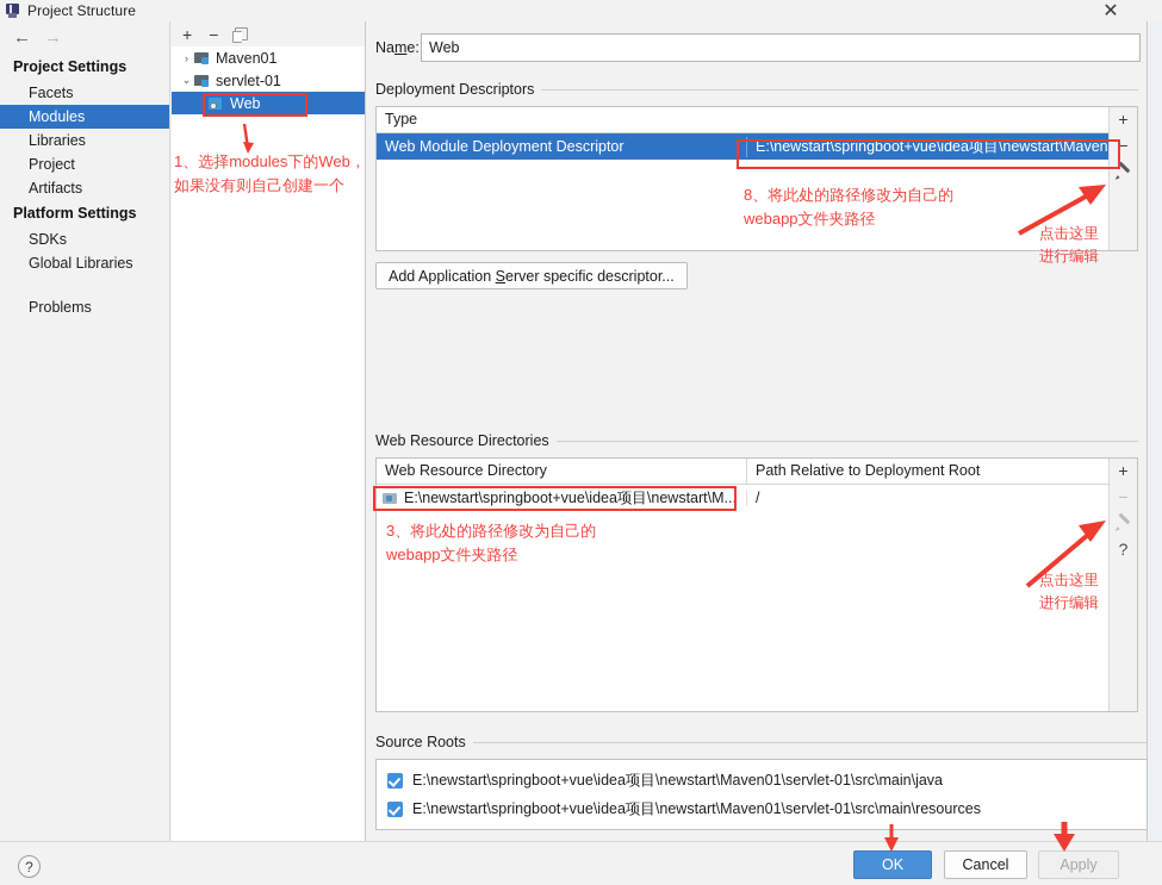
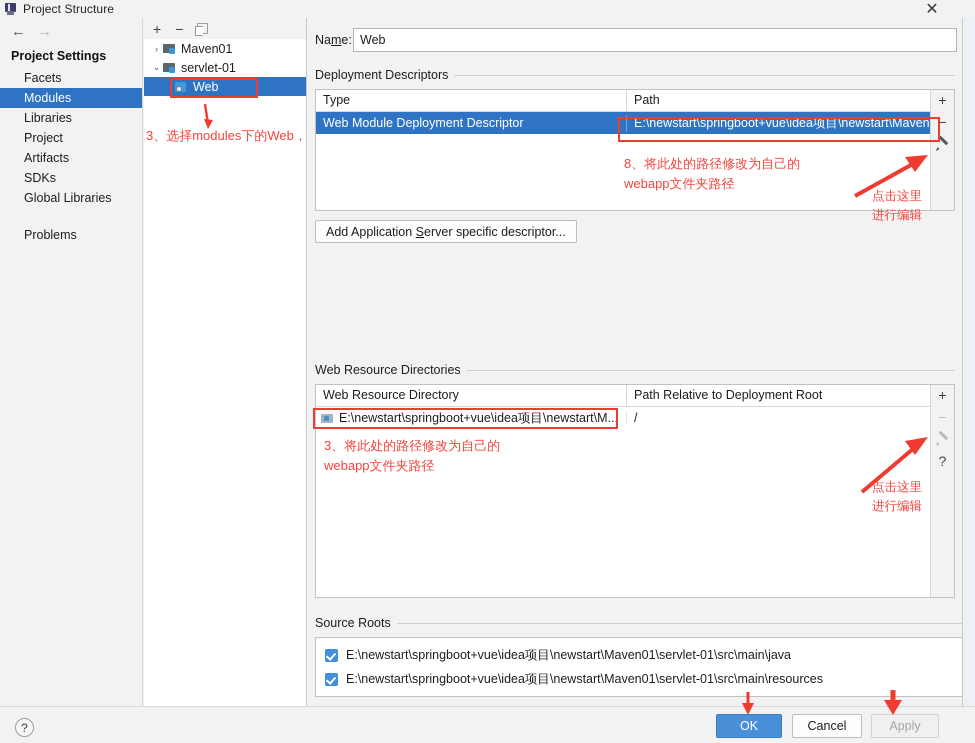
  Project Structure
  ✕
  ←
  →
  Project Settings
  Facets
  Modules
  Libraries
  Project
  Artifacts
- Platform Settings
  SDKs
  Global Libraries
  Problems
  +
  −
  ›
  Maven01
  ⌄
  servlet-01
  Web
  Name:
  Web
  Deployment Descriptors
  Type
+ Path
  Web Module Deployment Descriptor
  E:\newstart\springboot+vue\idea项目\newstart\Maven
  +
  −
  Add Application Server specific descriptor...
  Web Resource Directories
  Web Resource Directory
  Path Relative to Deployment Root
  E:\newstart\springboot+vue\idea项目\newstart\M...
  /
  +
  −
  ?
  Source Roots
  E:\newstart\springboot+vue\idea项目\newstart\Maven01\servlet-01\src\main\java
  E:\newstart\springboot+vue\idea项目\newstart\Maven01\servlet-01\src\main\resources
  ?
  OK
  Cancel
  Apply
- 1、选择modules下的Web，
+ 3、选择modules下的Web，
- 如果没有则自己创建一个
  8、将此处的路径修改为自己的
  webapp文件夹路径
  点击这里
  进行编辑
  3、将此处的路径修改为自己的
  webapp文件夹路径
  点击这里
  进行编辑
